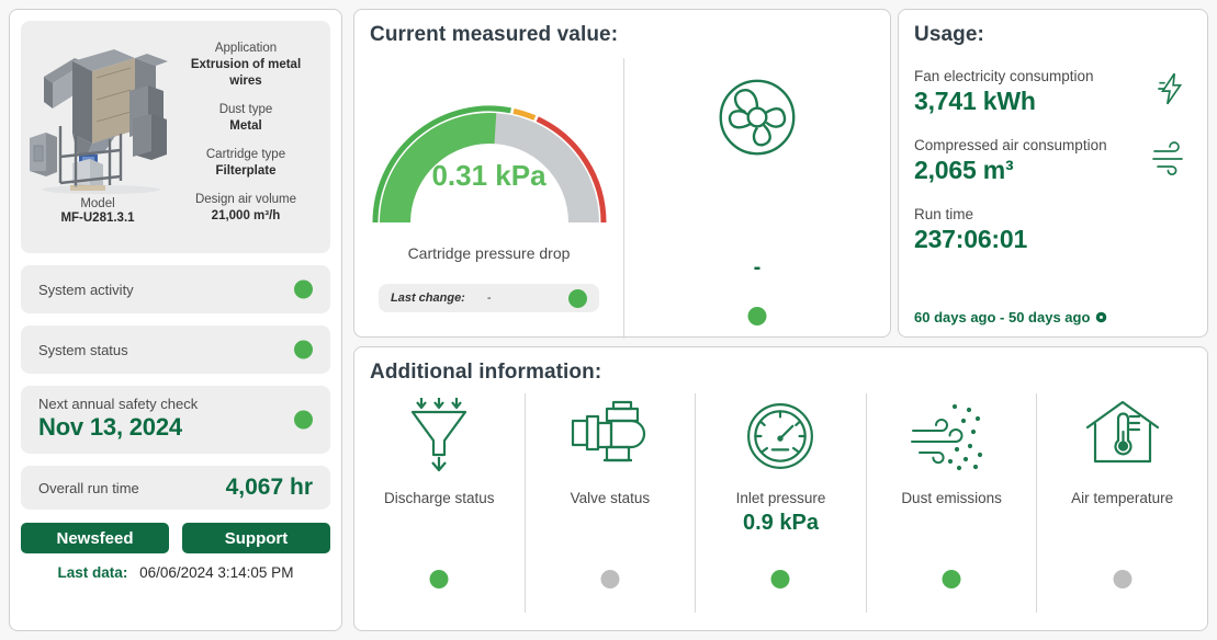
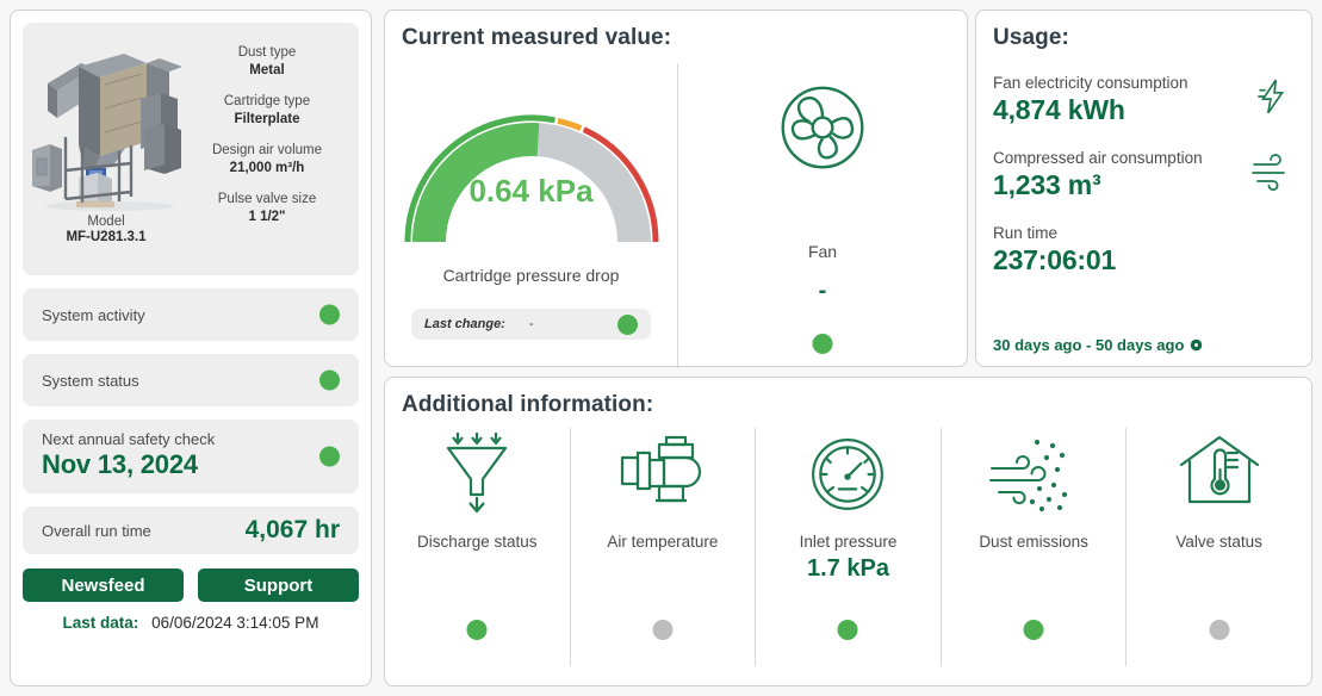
  Model
  MF-U281.3.1
- Application
- Extrusion of metal wires
  Dust type
  Metal
  Cartridge type
  Filterplate
  Design air volume
  21,000 m³/h
+ Pulse valve size
+ 1 1/2"
  System activity
  System status
  Next annual safety check
  Nov 13, 2024
  Overall run time
  4,067 hr
  Newsfeed
  Support
  Last data: 06/06/2024 3:14:05 PM
  Current measured value:
- 0.31 kPa
+ 0.64 kPa
  Cartridge pressure drop
  Last change:
  -
+ Fan
  -
  Usage:
  Fan electricity consumption
- 3,741 kWh
+ 4,874 kWh
  Compressed air consumption
- 2,065 m³
+ 1,233 m³
  Run time
  237:06:01
- 60 days ago - 50 days ago
+ 30 days ago - 50 days ago
  Additional information:
  Discharge status
- Valve status
+ Air temperature
  Inlet pressure
- 0.9 kPa
+ 1.7 kPa
  Dust emissions
- Air temperature
+ Valve status
